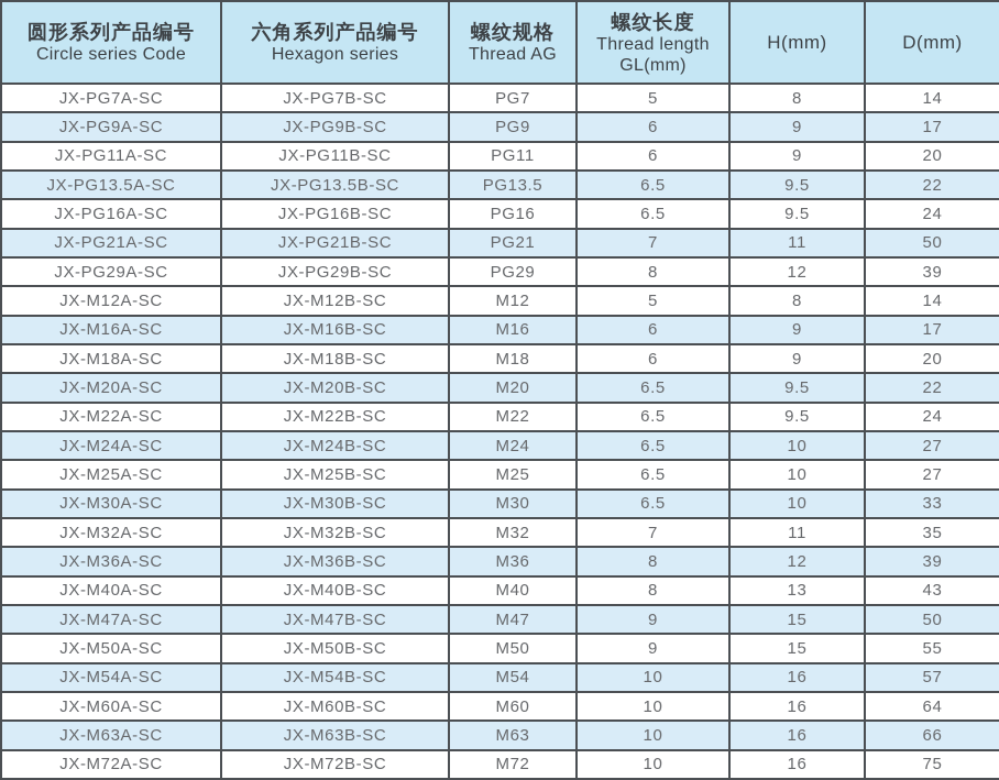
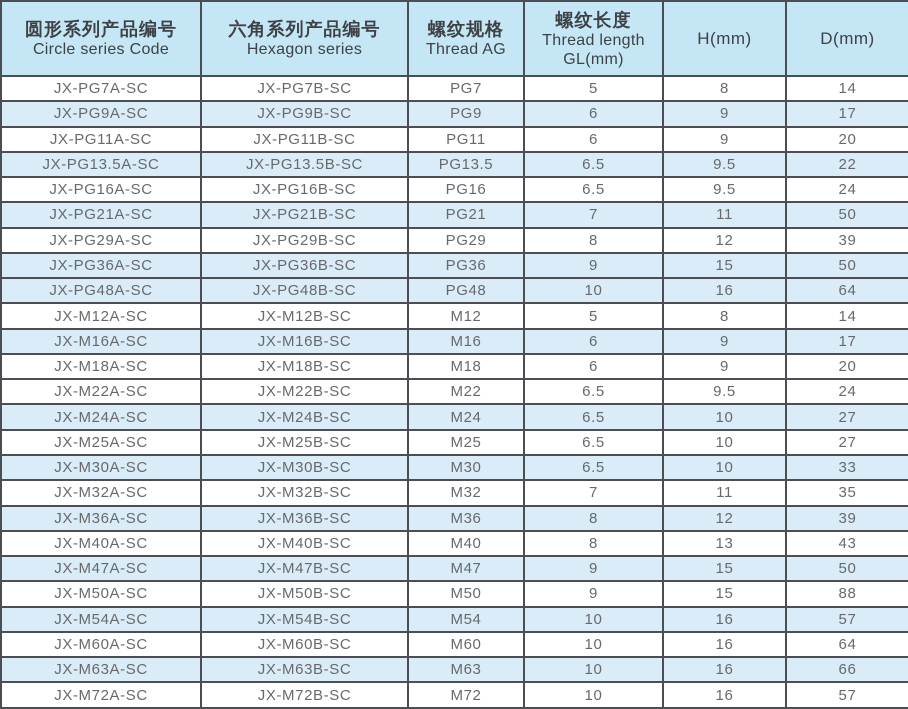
  圆形系列产品编号 Circle series Code	六角系列产品编号 Hexagon series	螺纹规格 Thread AG	螺纹长度 Thread length GL(mm)	H(mm)	D(mm)
  JX-PG7A-SC	JX-PG7B-SC	PG7	5	8	14
  JX-PG9A-SC	JX-PG9B-SC	PG9	6	9	17
  JX-PG11A-SC	JX-PG11B-SC	PG11	6	9	20
  JX-PG13.5A-SC	JX-PG13.5B-SC	PG13.5	6.5	9.5	22
  JX-PG16A-SC	JX-PG16B-SC	PG16	6.5	9.5	24
  JX-PG21A-SC	JX-PG21B-SC	PG21	7	11	50
  JX-PG29A-SC	JX-PG29B-SC	PG29	8	12	39
+ JX-PG36A-SC	JX-PG36B-SC	PG36	9	15	50
+ JX-PG48A-SC	JX-PG48B-SC	PG48	10	16	64
  JX-M12A-SC	JX-M12B-SC	M12	5	8	14
  JX-M16A-SC	JX-M16B-SC	M16	6	9	17
  JX-M18A-SC	JX-M18B-SC	M18	6	9	20
- JX-M20A-SC	JX-M20B-SC	M20	6.5	9.5	22
  JX-M22A-SC	JX-M22B-SC	M22	6.5	9.5	24
  JX-M24A-SC	JX-M24B-SC	M24	6.5	10	27
  JX-M25A-SC	JX-M25B-SC	M25	6.5	10	27
  JX-M30A-SC	JX-M30B-SC	M30	6.5	10	33
  JX-M32A-SC	JX-M32B-SC	M32	7	11	35
  JX-M36A-SC	JX-M36B-SC	M36	8	12	39
  JX-M40A-SC	JX-M40B-SC	M40	8	13	43
  JX-M47A-SC	JX-M47B-SC	M47	9	15	50
- JX-M50A-SC	JX-M50B-SC	M50	9	15	55
+ JX-M50A-SC	JX-M50B-SC	M50	9	15	88
  JX-M54A-SC	JX-M54B-SC	M54	10	16	57
  JX-M60A-SC	JX-M60B-SC	M60	10	16	64
  JX-M63A-SC	JX-M63B-SC	M63	10	16	66
- JX-M72A-SC	JX-M72B-SC	M72	10	16	75
+ JX-M72A-SC	JX-M72B-SC	M72	10	16	57
